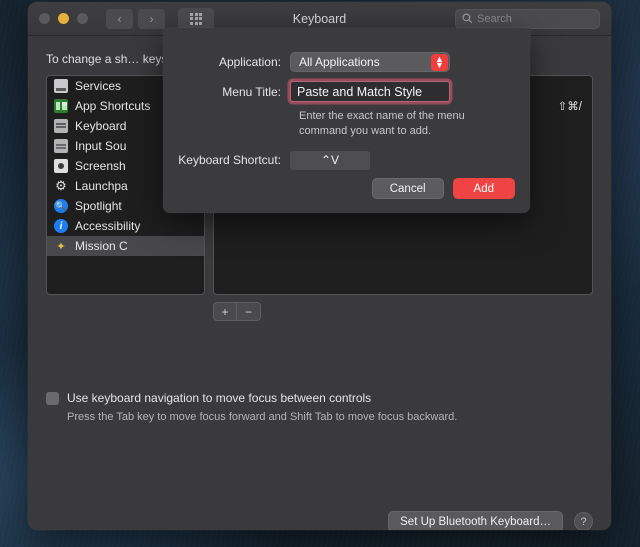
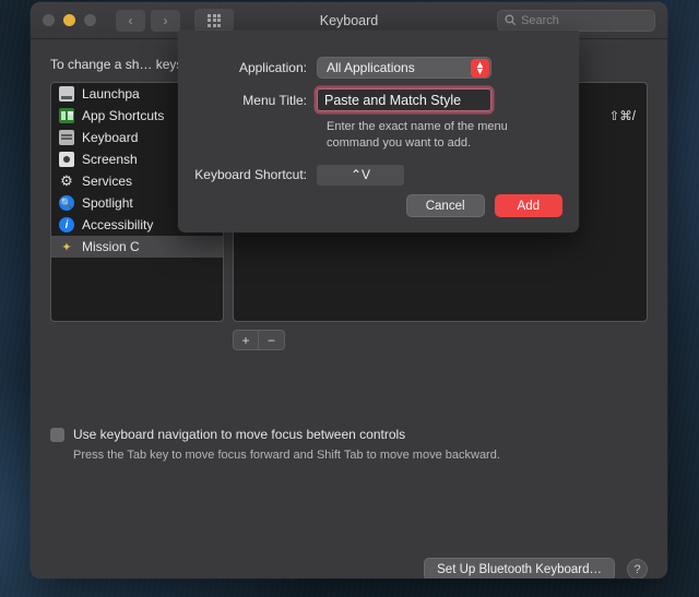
  ‹
  ›
  Keyboard
  Search
  To change a sh… key
- Services
+ Launchpa
  App Shortcuts
  Keyboard
- Input Sou
  Screensh
  ⚙
- Launchpa
+ Services
  🔍
  Spotlight
  i
  Accessibility
  ✦
  Mission C
  ⇧⌘/
  +
  −
  Use keyboard navigation to move focus between controls
- Press the Tab key to move focus forward and Shift Tab to move focus backward.
+ Press the Tab key to move focus forward and Shift Tab to move move backward.
  Set Up Bluetooth Keyboard…
  ?
  Application:
  All Applications
  ▲
  ▼
  Menu Title:
  Paste and Match Style
  Enter the exact name of the menu command you want to add.
  Keyboard Shortcut:
  ⌃V
  Cancel
  Add
